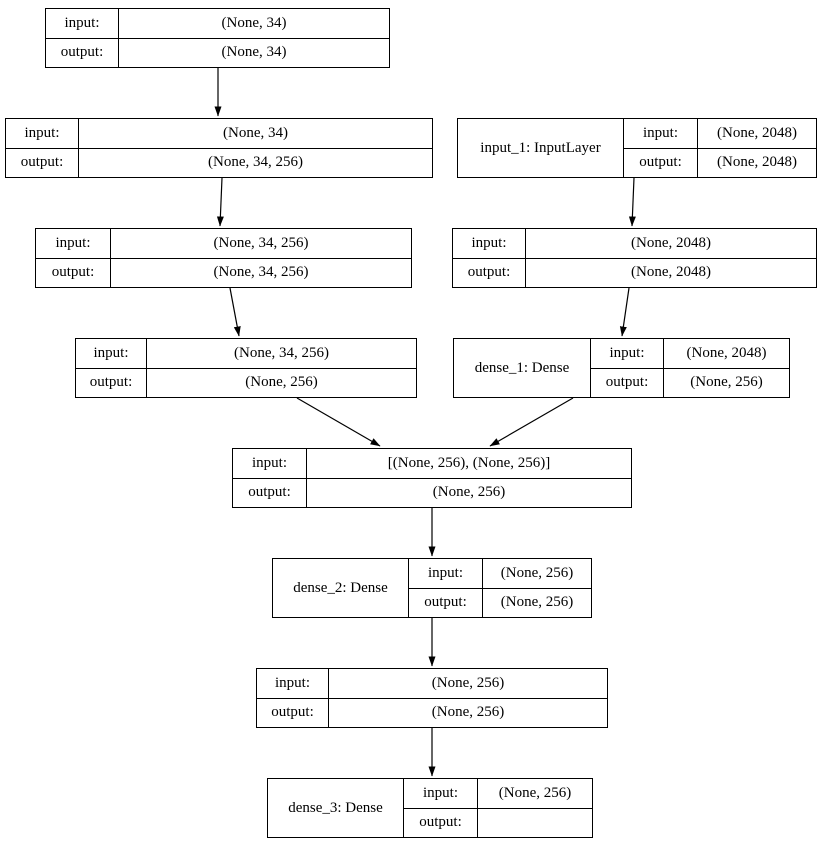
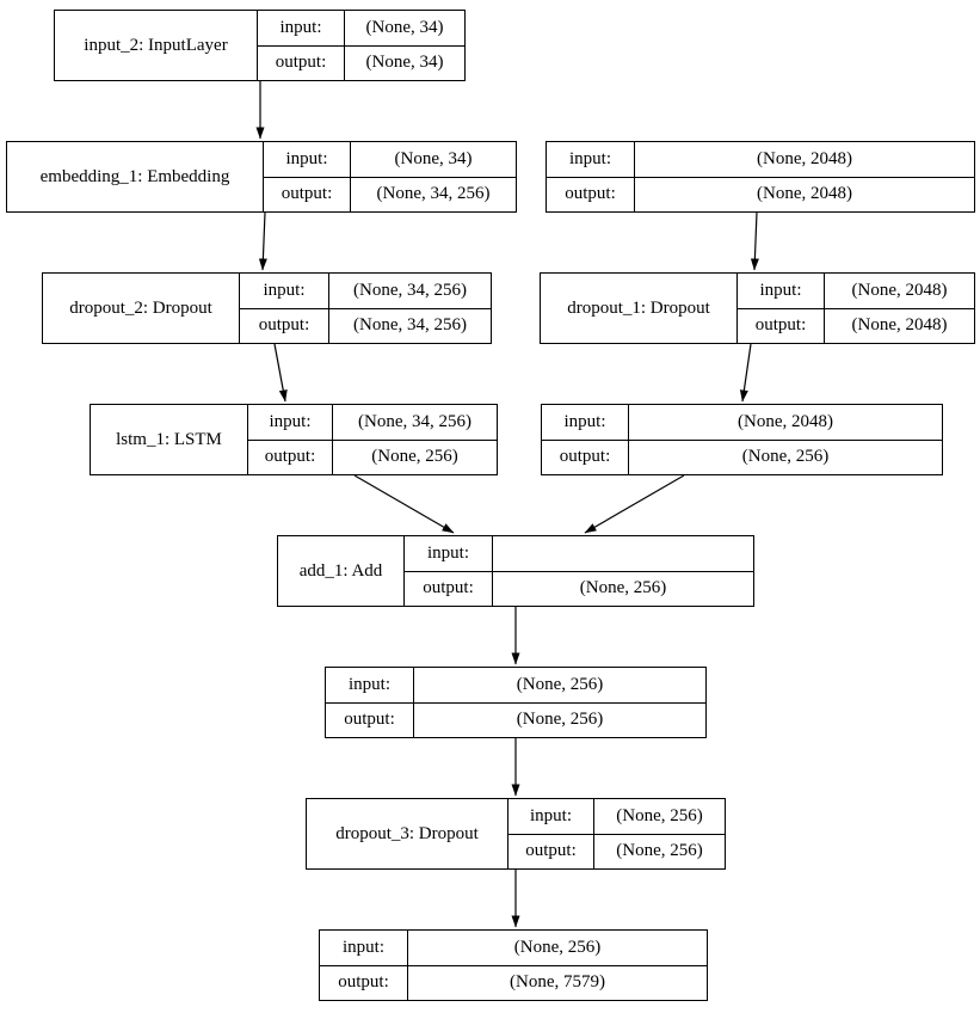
+ input_2: InputLayer
  input:
  (None, 34)
  output:
  (None, 34)
+ embedding_1: Embedding
  input:
  (None, 34)
  output:
  (None, 34, 256)
+ dropout_2: Dropout
  input:
  (None, 34, 256)
  output:
  (None, 34, 256)
+ lstm_1: LSTM
  input:
  (None, 34, 256)
  output:
  (None, 256)
- input_1: InputLayer
  input:
  (None, 2048)
  output:
  (None, 2048)
+ dropout_1: Dropout
  input:
  (None, 2048)
  output:
  (None, 2048)
- dense_1: Dense
  input:
  (None, 2048)
  output:
  (None, 256)
+ add_1: Add
  input:
- [(None, 256), (None, 256)]
  output:
  (None, 256)
- dense_2: Dense
  input:
  (None, 256)
  output:
  (None, 256)
+ dropout_3: Dropout
  input:
  (None, 256)
  output:
  (None, 256)
- dense_3: Dense
  input:
  (None, 256)
  output:
+ (None, 7579)
